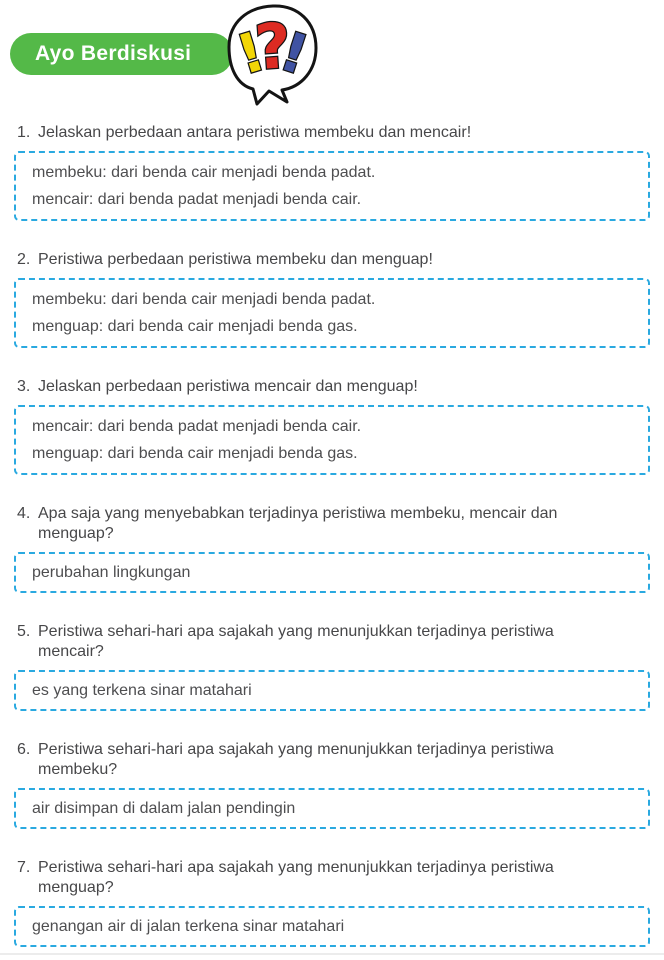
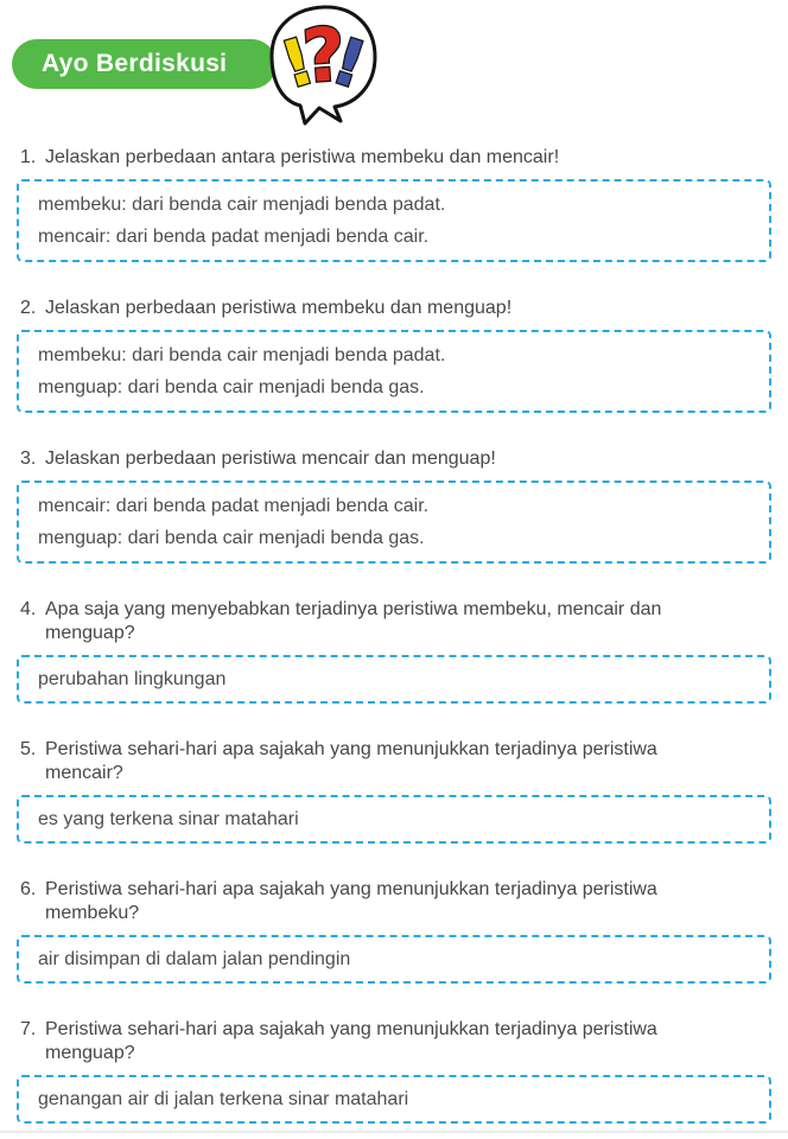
  Ayo Berdiskusi
  1.
  Jelaskan perbedaan antara peristiwa membeku dan mencair!
  membeku: dari benda cair menjadi benda padat.
  mencair: dari benda padat menjadi benda cair.
  2.
- Peristiwa perbedaan peristiwa membeku dan menguap!
+ Jelaskan perbedaan peristiwa membeku dan menguap!
  membeku: dari benda cair menjadi benda padat.
  menguap: dari benda cair menjadi benda gas.
  3.
  Jelaskan perbedaan peristiwa mencair dan menguap!
  mencair: dari benda padat menjadi benda cair.
  menguap: dari benda cair menjadi benda gas.
  4.
  Apa saja yang menyebabkan terjadinya peristiwa membeku, mencair dan menguap?
  perubahan lingkungan
  5.
  Peristiwa sehari-hari apa sajakah yang menunjukkan terjadinya peristiwa mencair?
  es yang terkena sinar matahari
  6.
  Peristiwa sehari-hari apa sajakah yang menunjukkan terjadinya peristiwa membeku?
  air disimpan di dalam jalan pendingin
  7.
  Peristiwa sehari-hari apa sajakah yang menunjukkan terjadinya peristiwa menguap?
  genangan air di jalan terkena sinar matahari
